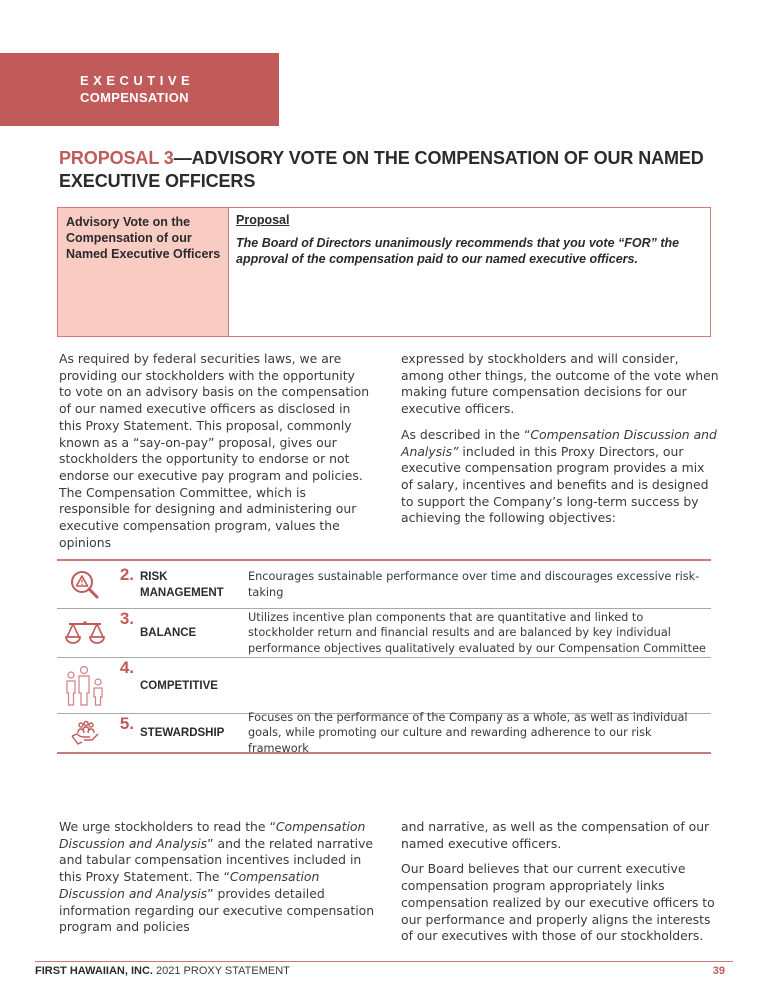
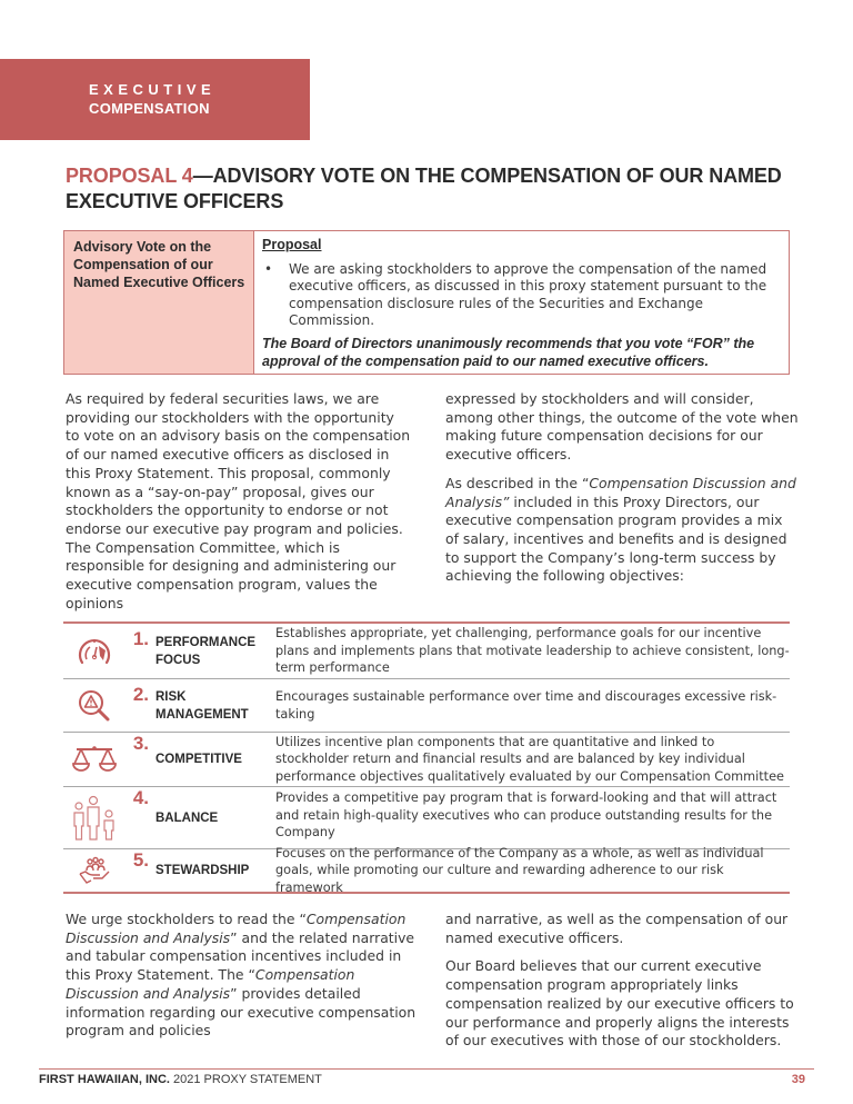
  EXECUTIVE
  COMPENSATION
- PROPOSAL 3—ADVISORY VOTE ON THE COMPENSATION OF OUR NAMED EXECUTIVE OFFICERS
+ PROPOSAL 4—ADVISORY VOTE ON THE COMPENSATION OF OUR NAMED EXECUTIVE OFFICERS
  Advisory Vote on the Compensation of our Named Executive Officers
  Proposal
+ •
+ We are asking stockholders to approve the compensation of the named executive officers, as discussed in this proxy statement pursuant to the compensation disclosure rules of the Securities and Exchange Commission.
  The Board of Directors unanimously recommends that you vote “FOR” the approval of the compensation paid to our named executive officers.
  As required by federal securities laws, we are providing our stockholders with the opportunity to vote on an advisory basis on the compensation of our named executive officers as disclosed in this Proxy Statement. This proposal, commonly known as a “say-on-pay” proposal, gives our stockholders the opportunity to endorse or not endorse our executive pay program and policies. The Compensation Committee, which is responsible for designing and administering our executive compensation program, values the opinions
  expressed by stockholders and will consider, among other things, the outcome of the vote when making future compensation decisions for our executive officers.
  As described in the “Compensation Discussion and Analysis” included in this Proxy Directors, our executive compensation program provides a mix of salary, incentives and benefits and is designed to support the Company’s long-term success by achieving the following objectives:
+ 1.
+ PERFORMANCE FOCUS
+ Establishes appropriate, yet challenging, performance goals for our incentive plans and implements plans that motivate leadership to achieve consistent, long-term performance
  2.
  RISK MANAGEMENT
  Encourages sustainable performance over time and discourages excessive risk-taking
  3.
- BALANCE
+ COMPETITIVE
  Utilizes incentive plan components that are quantitative and linked to stockholder return and financial results and are balanced by key individual performance objectives qualitatively evaluated by our Compensation Committee
  4.
- COMPETITIVE
+ BALANCE
+ Provides a competitive pay program that is forward-looking and that will attract and retain high-quality executives who can produce outstanding results for the Company
  5.
  STEWARDSHIP
  Focuses on the performance of the Company as a whole, as well as individual goals, while promoting our culture and rewarding adherence to our risk framework
  We urge stockholders to read the “Compensation Discussion and Analysis” and the related narrative and tabular compensation incentives included in this Proxy Statement. The “Compensation Discussion and Analysis” provides detailed information regarding our executive compensation program and policies
  and narrative, as well as the compensation of our named executive officers.
  Our Board believes that our current executive compensation program appropriately links compensation realized by our executive officers to our performance and properly aligns the interests of our executives with those of our stockholders.
  FIRST HAWAIIAN, INC. 2021 PROXY STATEMENT
  39
